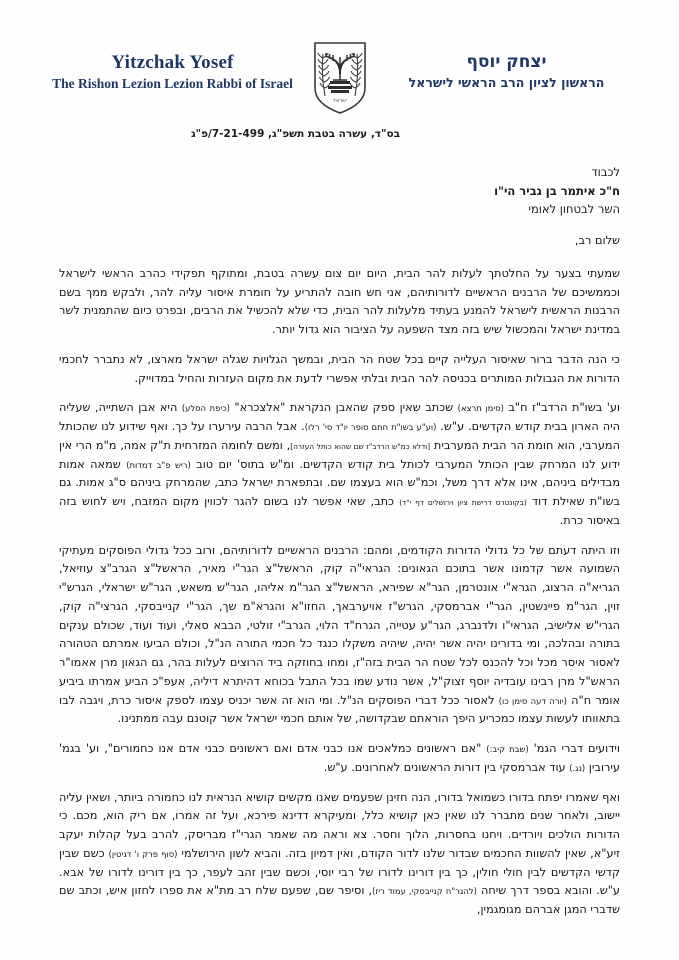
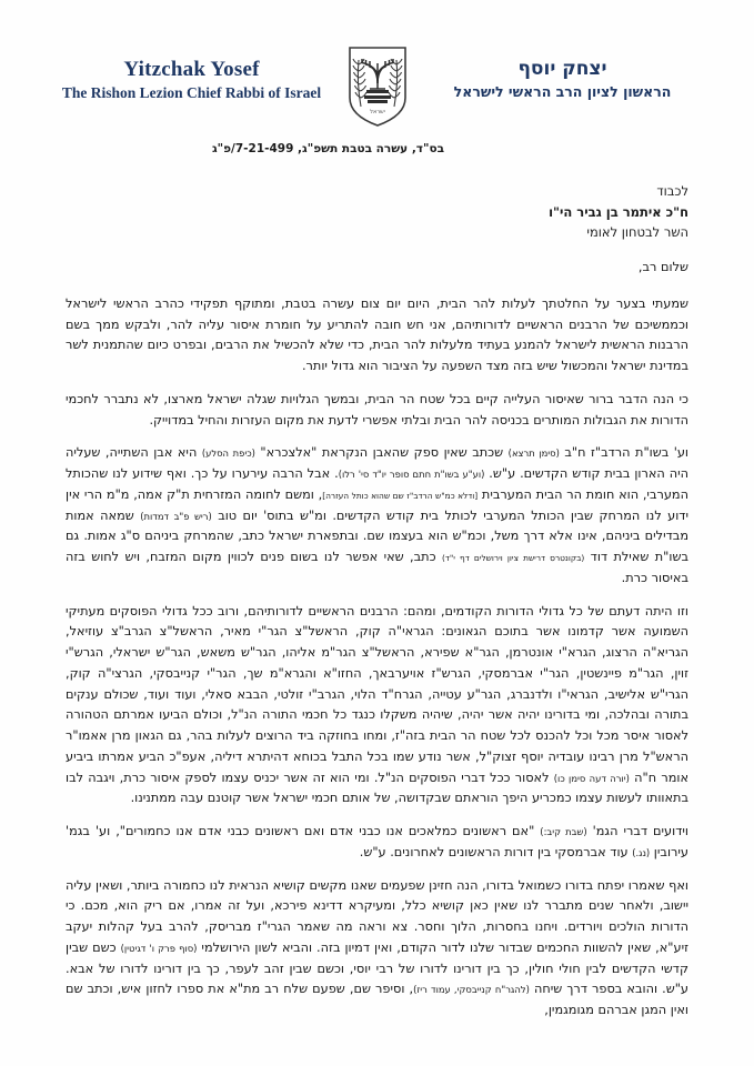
  Yitzchak Yosef
- The Rishon Lezion Lezion Rabbi of Israel
+ The Rishon Lezion Chief Rabbi of Israel
  יצחק יוסף
  הראשון לציון הרב הראשי לישראל
  בס"ד, עשרה בטבת תשפ"ג, 7-21-499/פ"ג
  לכבוד
  ח"כ איתמר בן גביר הי"ו
  השר לבטחון לאומי
  שלום רב,
  שמעתי בצער על החלטתך לעלות להר הבית, היום יום צום עשרה בטבת, ומתוקף תפקידי כהרב הראשי לישראל וכממשיכם של הרבנים הראשיים לדורותיהם, אני חש חובה להתריע על חומרת איסור עליה להר, ולבקש ממך בשם הרבנות הראשית לישראל להמנע בעתיד מלעלות להר הבית, כדי שלא להכשיל את הרבים, ובפרט כיום שהתמנית לשר במדינת ישראל והמכשול שיש בזה מצד השפעה על הציבור הוא גדול יותר.
  כי הנה הדבר ברור שאיסור העלייה קיים בכל שטח הר הבית, ובמשך הגלויות שגלה ישראל מארצו, לא נתברר לחכמי הדורות את הגבולות המותרים בכניסה להר הבית ובלתי אפשרי לדעת את מקום העזרות והחיל במדוייק.
- וע' בשו"ת הרדב"ז ח"ב (סימן תרצא) שכתב שאין ספק שהאבן הנקראת "אלצכרא" (כיפת הסלע) היא אבן השתייה, שעליה היה הארון בבית קודש הקדשים. ע"ש. (וע"ע בשו"ת חתם סופר יו"ד סי' רלו). אבל הרבה עירערו על כך. ואף שידוע לנו שהכותל המערבי, הוא חומת הר הבית המערבית [ודלא כמ"ש הרדב"ז שם שהוא כותל העזרה], ומשם לחומה המזרחית ת"ק אמה, מ"מ הרי אין ידוע לנו המרחק שבין הכותל המערבי לכותל בית קודש הקדשים. ומ"ש בתוס' יום טוב (ריש פ"ב דמדות) שמאה אמות מבדילים ביניהם, אינו אלא דרך משל, וכמ"ש הוא בעצמו שם. ובתפארת ישראל כתב, שהמרחק ביניהם ס"ג אמות. גם בשו"ת שאילת דוד (בקונטרס דרישת ציון וירושלים דף י"ד) כתב, שאי אפשר לנו בשום להגר לכווין מקום המזבח, ויש לחוש בזה באיסור כרת.
+ וע' בשו"ת הרדב"ז ח"ב (סימן תרצא) שכתב שאין ספק שהאבן הנקראת "אלצכרא" (כיפת הסלע) היא אבן השתייה, שעליה היה הארון בבית קודש הקדשים. ע"ש. (וע"ע בשו"ת חתם סופר יו"ד סי' רלו). אבל הרבה עירערו על כך. ואף שידוע לנו שהכותל המערבי, הוא חומת הר הבית המערבית [ודלא כמ"ש הרדב"ז שם שהוא כותל העזרה], ומשם לחומה המזרחית ת"ק אמה, מ"מ הרי אין ידוע לנו המרחק שבין הכותל המערבי לכותל בית קודש הקדשים. ומ"ש בתוס' יום טוב (ריש פ"ב דמדות) שמאה אמות מבדילים ביניהם, אינו אלא דרך משל, וכמ"ש הוא בעצמו שם. ובתפארת ישראל כתב, שהמרחק ביניהם ס"ג אמות. גם בשו"ת שאילת דוד (בקונטרס דרישת ציון וירושלים דף י"ד) כתב, שאי אפשר לנו בשום פנים לכווין מקום המזבח, ויש לחוש בזה באיסור כרת.
  וזו היתה דעתם של כל גדולי הדורות הקודמים, ומהם: הרבנים הראשיים לדורותיהם, ורוב ככל גדולי הפוסקים מעתיקי השמועה אשר קדמונו אשר בתוכם הגאונים: הגראי"ה קוק, הראשל"צ הגר"י מאיר, הראשל"צ הגרב"צ עוזיאל, הגריא"ה הרצוג, הגרא"י אונטרמן, הגר"א שפירא, הראשל"צ הגר"מ אליהו, הגר"ש משאש, הגר"ש ישראלי, הגרש"י זוין, הגר"מ פיינשטין, הגר"י אברמסקי, הגרש"ז אויערבאך, החזו"א והגרא"מ שך, הגר"י קנייבסקי, הגרצי"ה קוק, הגרי"ש אלישיב, הגראי"ו ולדנברג, הגר"ע עטייה, הגרח"ד הלוי, הגרב"י זולטי, הבבא סאלי, ועוד ועוד, שכולם ענקים בתורה ובהלכה, ומי בדורינו יהיה אשר יהיה, שיהיה משקלו כנגד כל חכמי התורה הנ"ל, וכולם הביעו אמרתם הטהורה לאסור איסר מכל וכל להכנס לכל שטח הר הבית בזה"ז, ומחו בחוזקה ביד הרוצים לעלות בהר, גם הגאון מרן אאמו"ר הראש"ל מרן רבינו עובדיה יוסף זצוק"ל, אשר נודע שמו בכל התבל בכוחא דהיתרא דיליה, אעפ"כ הביע אמרתו ביביע אומר ח"ה (יורה דעה סימן כו) לאסור ככל דברי הפוסקים הנ"ל. ומי הוא זה אשר יכניס עצמו לספק איסור כרת, ויגבה לבו בתאוותו לעשות עצמו כמכריע היפך הוראתם שבקדושה, של אותם חכמי ישראל אשר קוטנם עבה ממתנינו.
  וידועים דברי הגמ' (שבת קיב:) "אם ראשונים כמלאכים אנו כבני אדם ואם ראשונים כבני אדם אנו כחמורים", וע' בגמ' עירובין (נג.) עוד אברמסקי בין דורות הראשונים לאחרונים. ע"ש.
- ואף שאמרו יפתח בדורו כשמואל בדורו, הנה חזינן שפעמים שאנו מקשים קושיא הנראית לנו כחמורה ביותר, ושאין עליה יישוב, ולאחר שנים מתברר לנו שאין כאן קושיא כלל, ומעיקרא דדינא פירכא, ועל זה אמרו, אם ריק הוא, מכם. כי הדורות הולכים ויורדים. ויחנו בחסרות, הלוך וחסר. צא וראה מה שאמר הגרי"ז מבריסק, להרב בעל קהלות יעקב זיע"א, שאין להשוות החכמים שבדור שלנו לדור הקודם, ואין דמיון בזה. והביא לשון הירושלמי (סוף פרק ו' דגיטין) כשם שבין קדשי הקדשים לבין חולי חולין, כך בין דורינו לדורו של רבי יוסי, וכשם שבין זהב לעפר, כך בין דורינו לדורו של אבא. ע"ש. והובא בספר דרך שיחה (להגר"ח קנייבסקי, עמוד ריז), וסיפר שם, שפעם שלח רב מת"א את ספרו לחזון איש, וכתב שם שדברי המגן אברהם מגומגמין,
+ ואף שאמרו יפתח בדורו כשמואל בדורו, הנה חזינן שפעמים שאנו מקשים קושיא הנראית לנו כחמורה ביותר, ושאין עליה יישוב, ולאחר שנים מתברר לנו שאין כאן קושיא כלל, ומעיקרא דדינא פירכא, ועל זה אמרו, אם ריק הוא, מכם. כי הדורות הולכים ויורדים. ויחנו בחסרות, הלוך וחסר. צא וראה מה שאמר הגרי"ז מבריסק, להרב בעל קהלות יעקב זיע"א, שאין להשוות החכמים שבדור שלנו לדור הקודם, ואין דמיון בזה. והביא לשון הירושלמי (סוף פרק ו' דגיטין) כשם שבין קדשי הקדשים לבין חולי חולין, כך בין דורינו לדורו של רבי יוסי, וכשם שבין זהב לעפר, כך בין דורינו לדורו של אבא. ע"ש. והובא בספר דרך שיחה (להגר"ח קנייבסקי, עמוד ריז), וסיפר שם, שפעם שלח רב מת"א את ספרו לחזון איש, וכתב שם ואין המגן אברהם מגומגמין,
